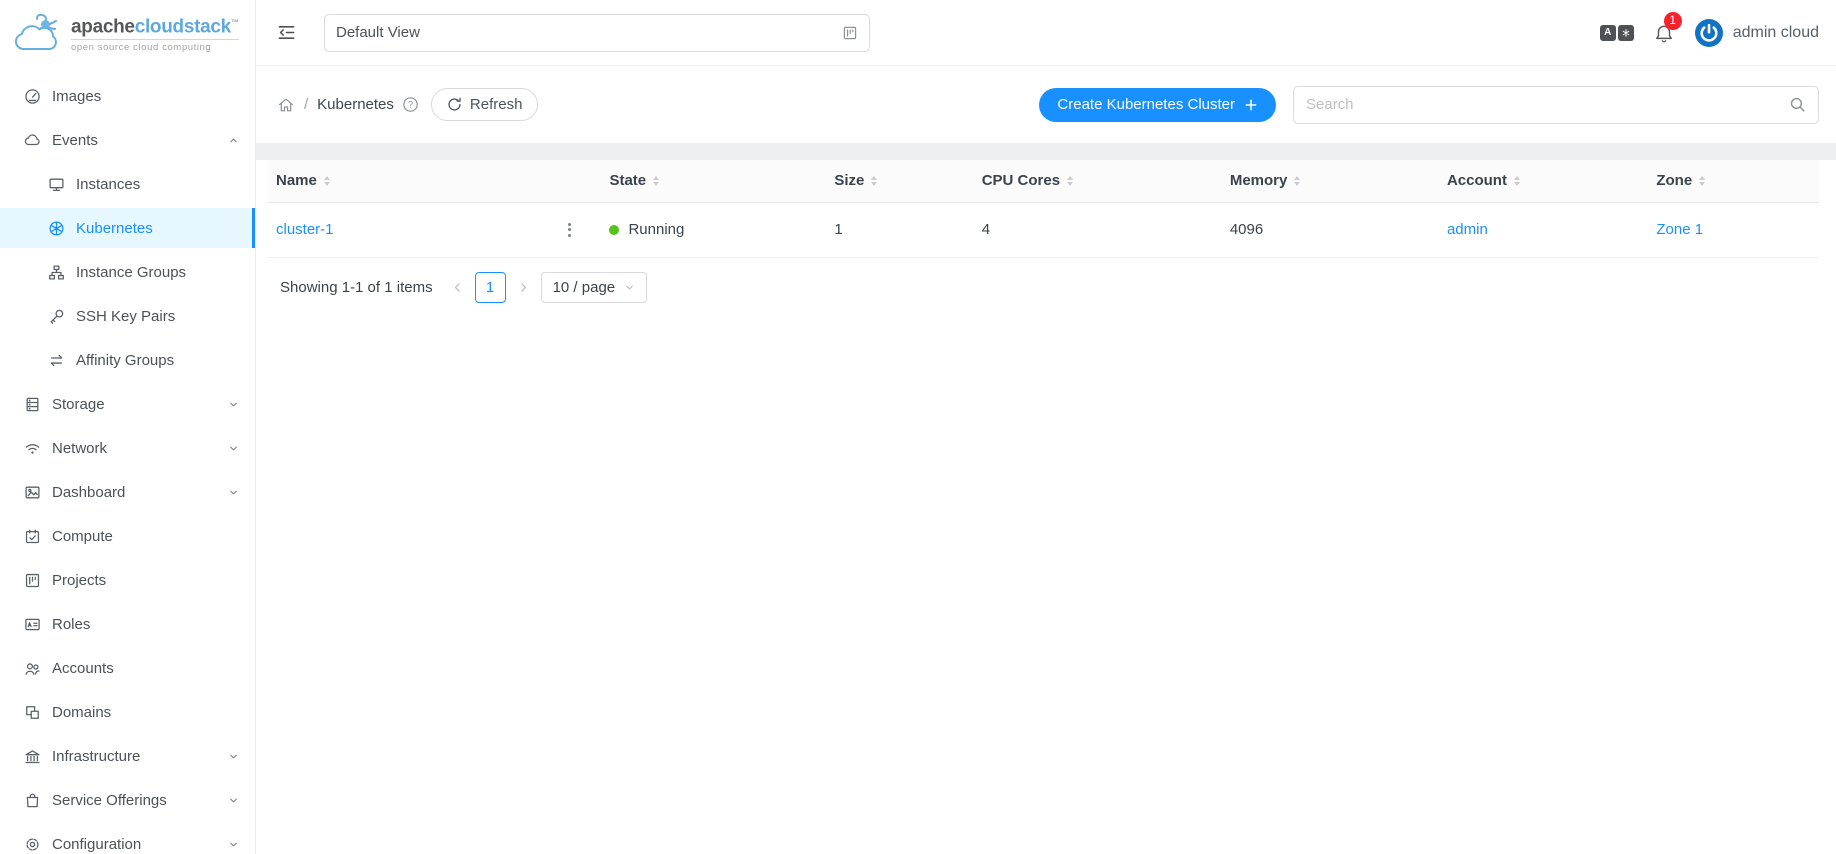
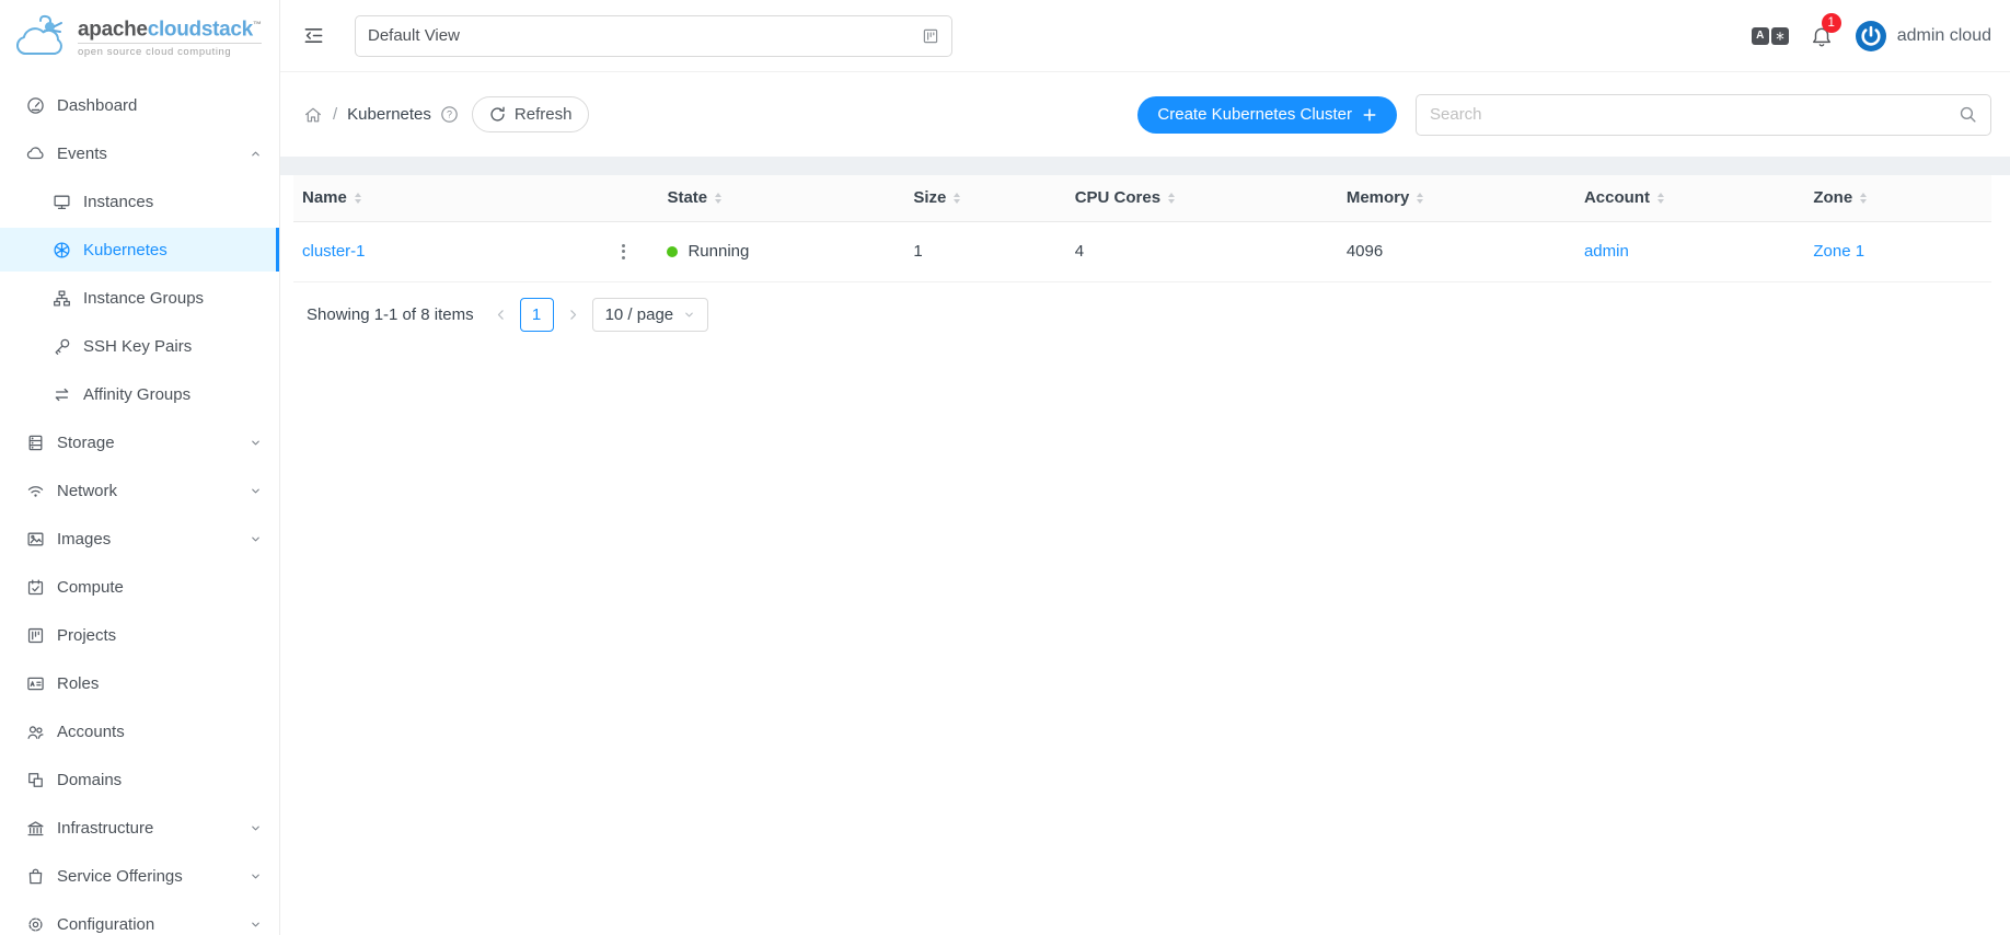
  apachecloudstack™
  open source cloud computing
- Images
+ Dashboard
  Events
  Instances
  Kubernetes
  Instance Groups
  SSH Key Pairs
  Affinity Groups
  Storage
  Network
- Dashboard
+ Images
  Compute
  Projects
  Roles
  Accounts
  Domains
  Infrastructure
  Service Offerings
  Configuration
  Default View
  A
  1
  admin cloud
  /
  Kubernetes
  ?
  Refresh
  Create Kubernetes Cluster
  Search
  Name	State	Size	CPU Cores	Memory	Account	Zone
  cluster-1	Running	1	4	4096	admin	Zone 1
- Showing 1-1 of 1 items
+ Showing 1-1 of 8 items
  1
  10 / page
